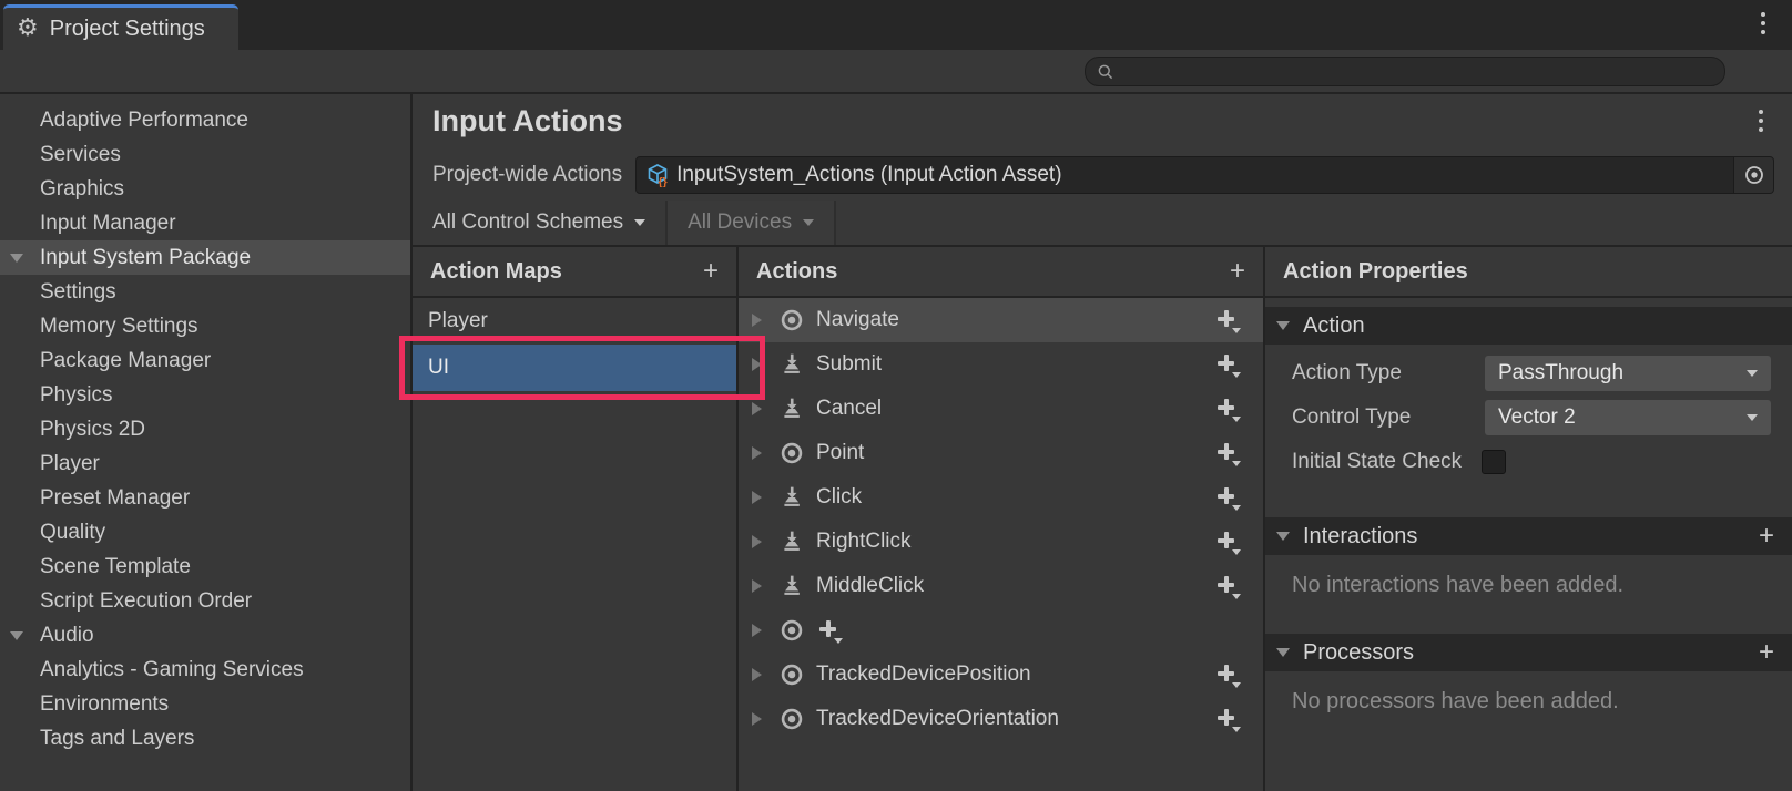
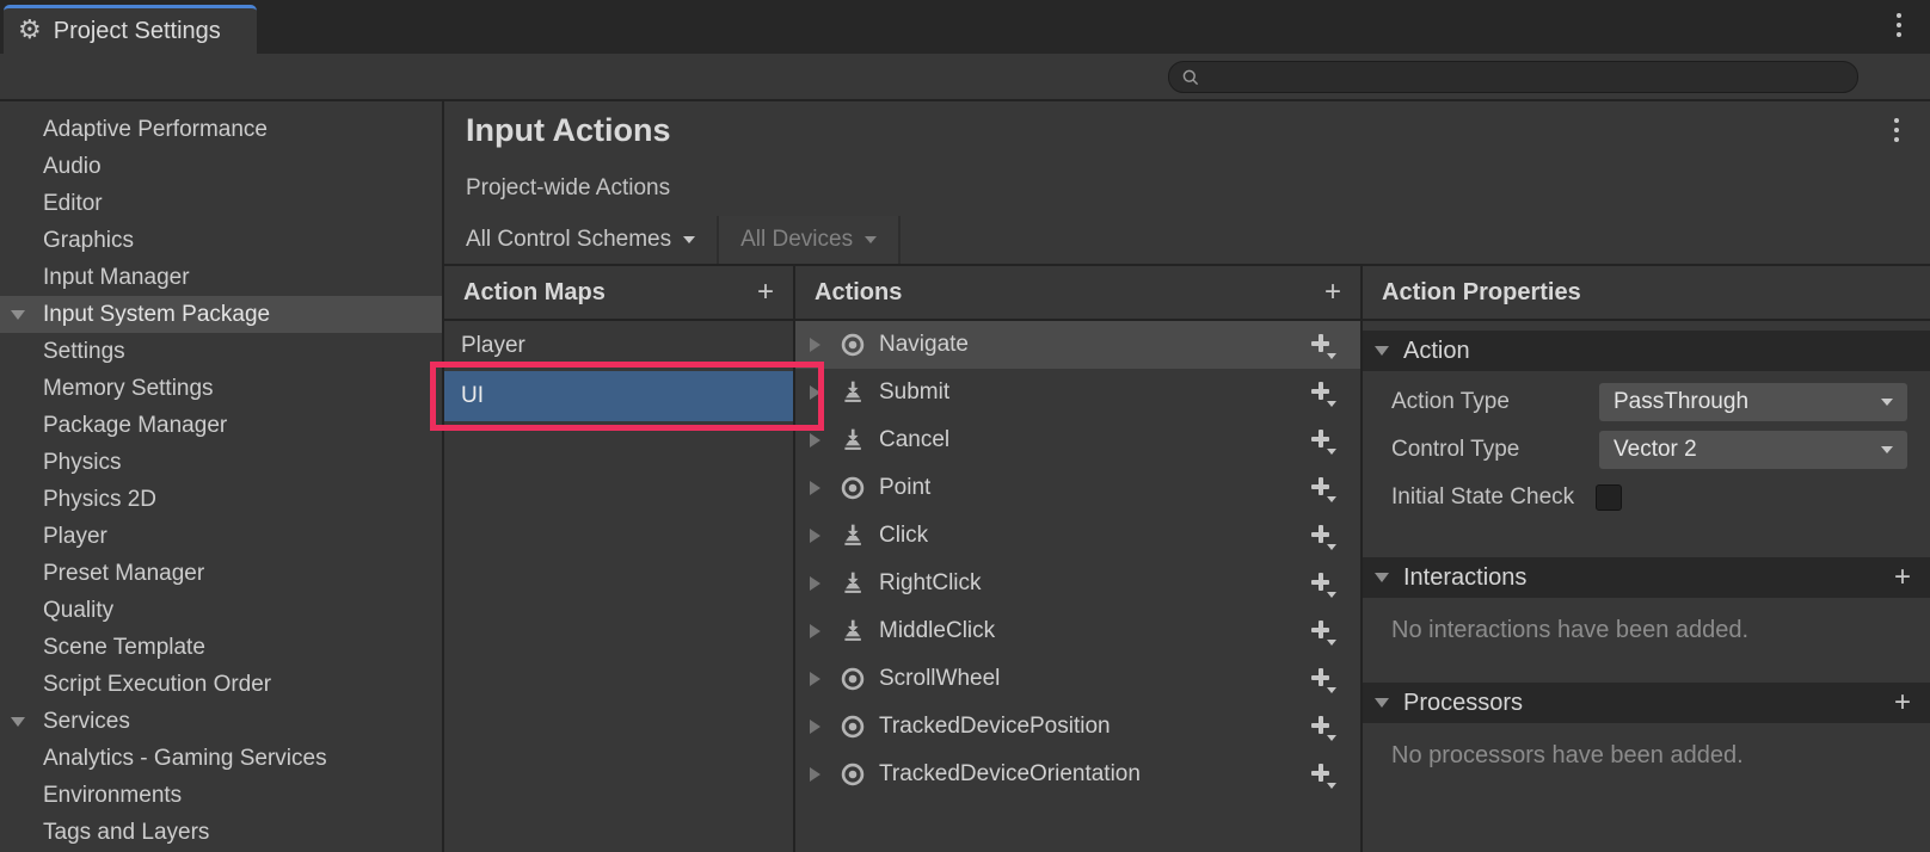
  ⚙
  Project Settings
  Adaptive Performance
- Services
+ Audio
+ Editor
  Graphics
  Input Manager
  Input System Package
  Settings
  Memory Settings
  Package Manager
  Physics
  Physics 2D
  Player
  Preset Manager
  Quality
  Scene Template
  Script Execution Order
- Audio
+ Services
  Analytics - Gaming Services
  Environments
  Tags and Layers
  Input Actions
  Project-wide Actions
- {}
- InputSystem_Actions (Input Action Asset)
  All Control Schemes
  All Devices
  Action Maps
  +
  Player
  UI
  Actions
  +
  Navigate
  Submit
  Cancel
  Point
  Click
  RightClick
  MiddleClick
+ ScrollWheel
  TrackedDevicePosition
  TrackedDeviceOrientation
  Action Properties
  Action
  Action Type
  PassThrough
  Control Type
  Vector 2
  Initial State Check
  Interactions
  +
  No interactions have been added.
  Processors
  +
  No processors have been added.
